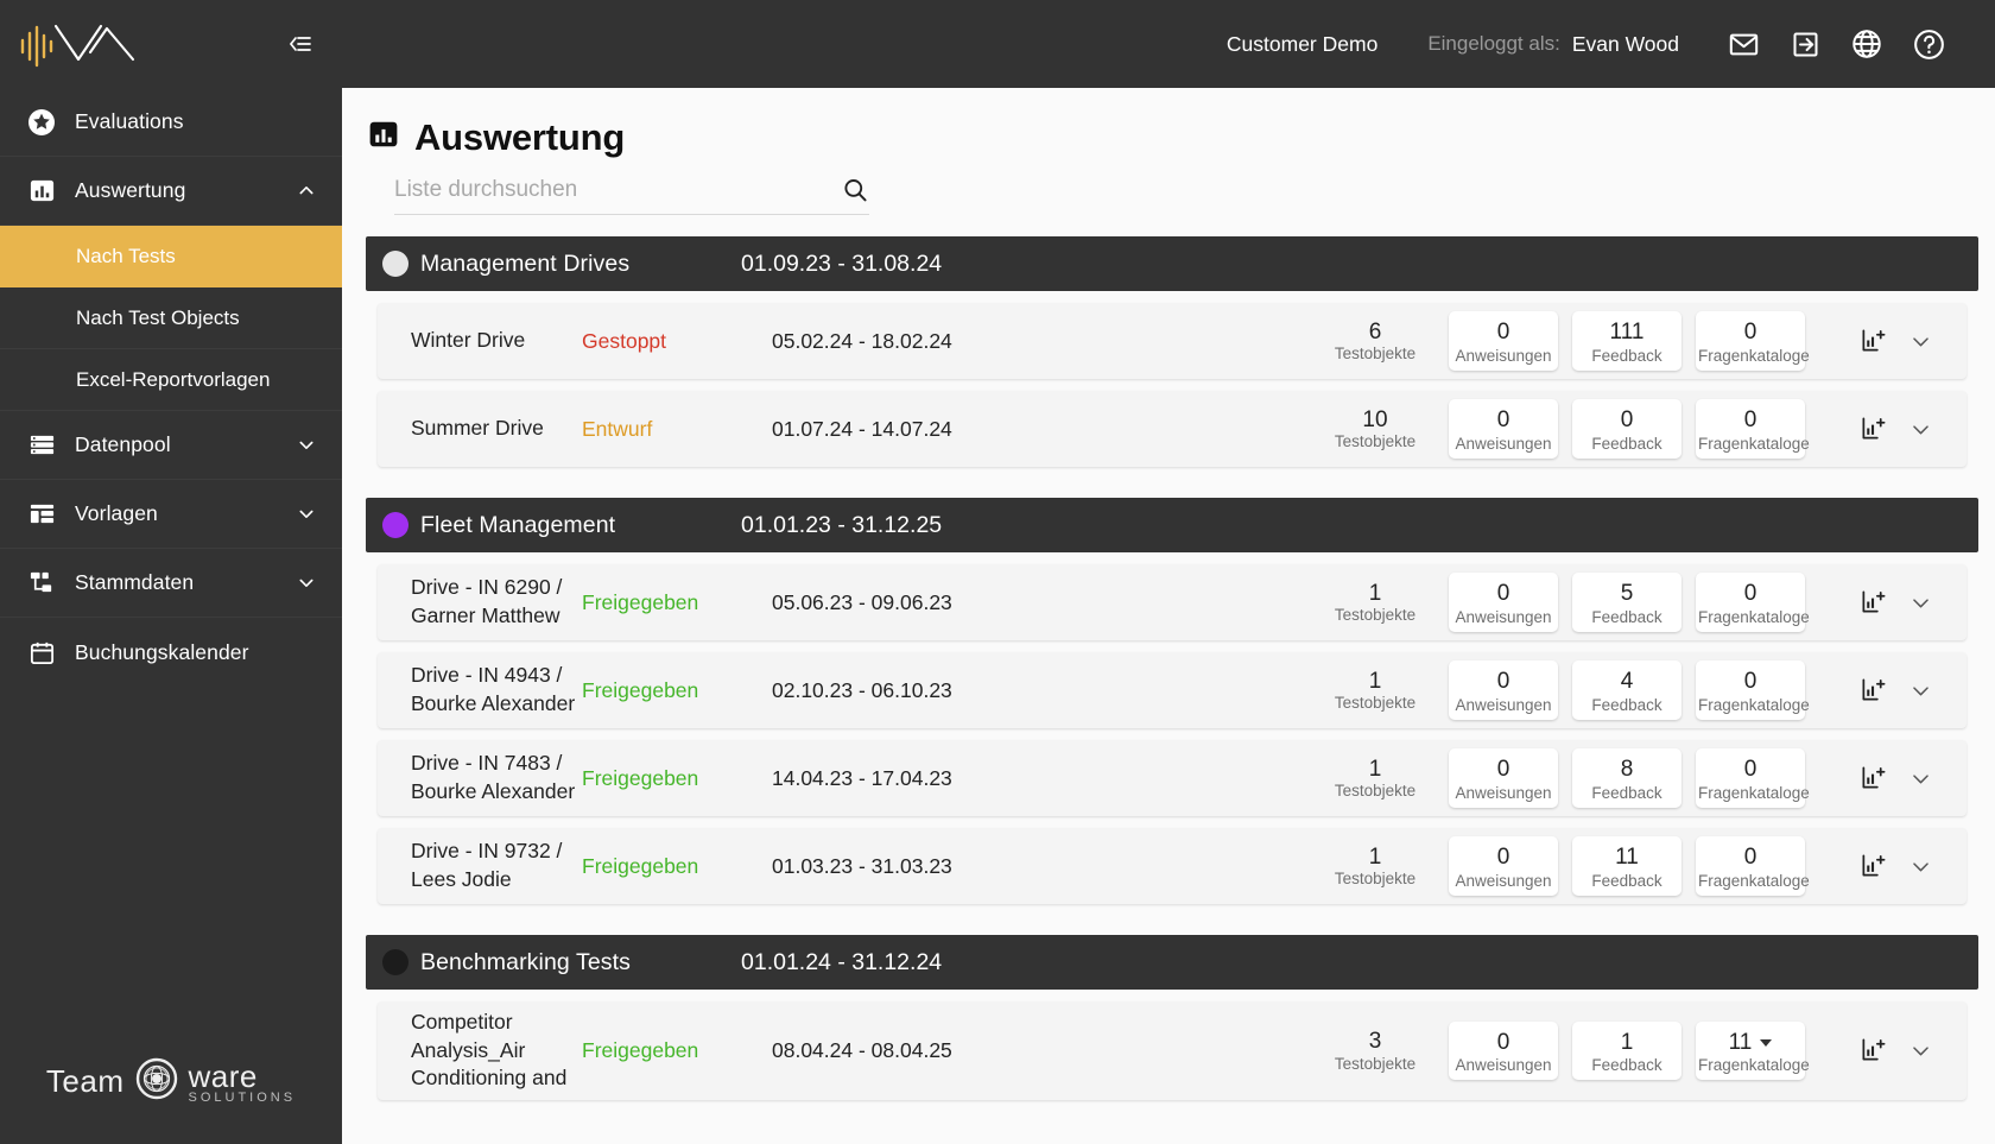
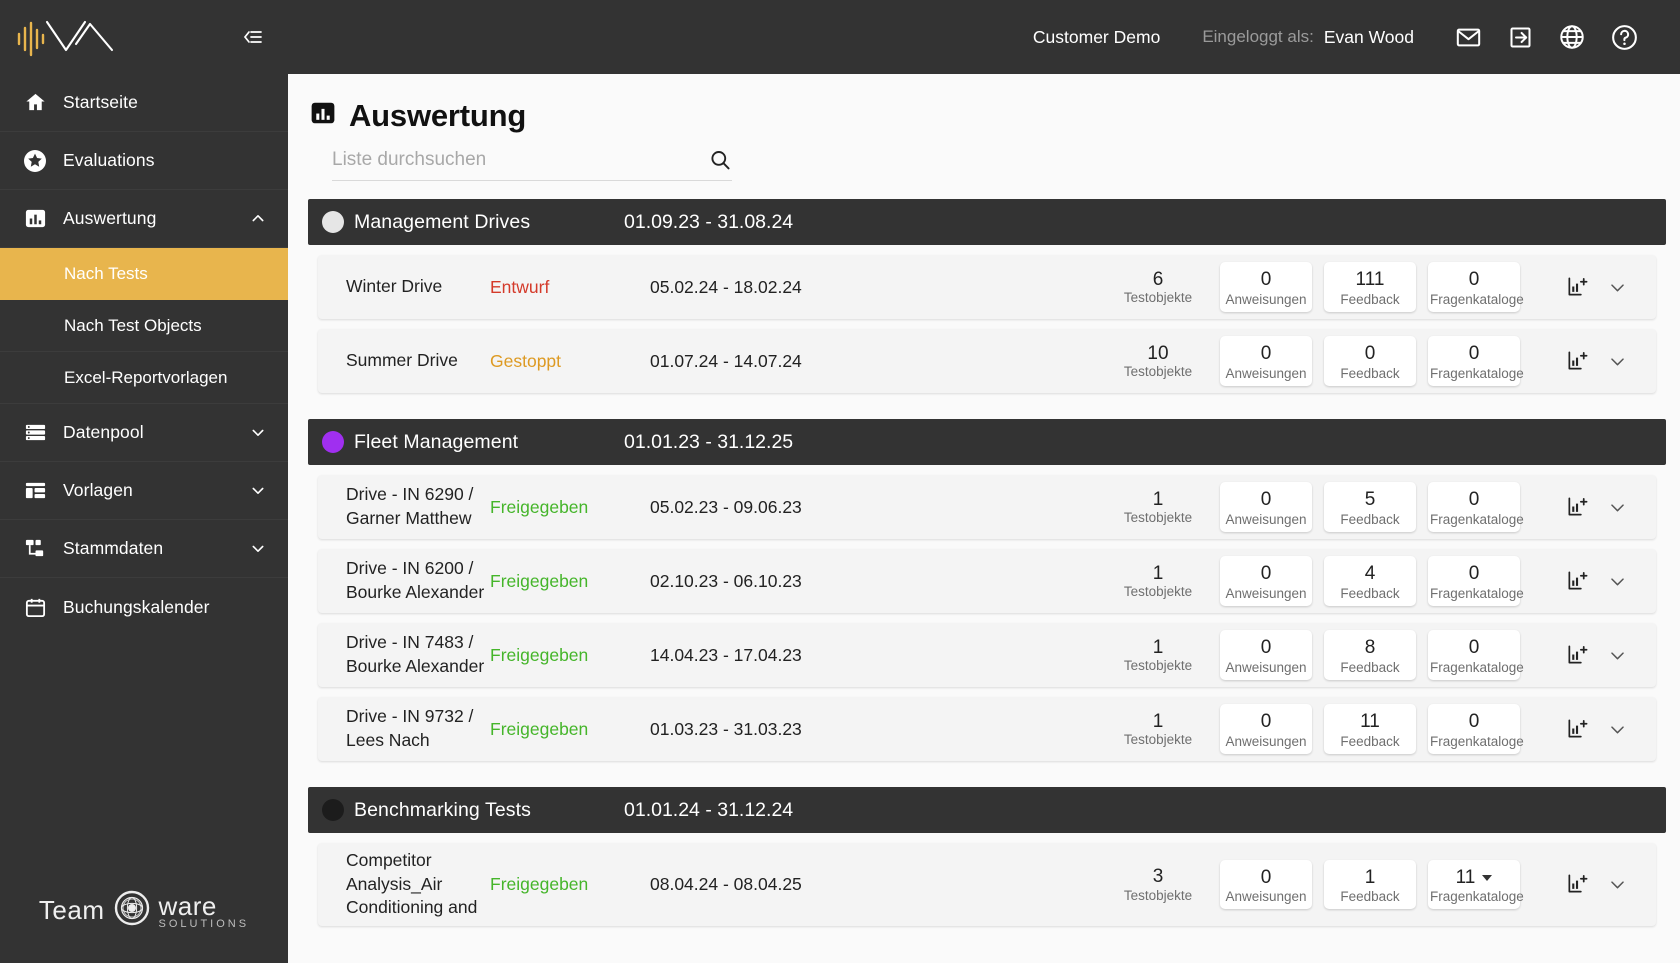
+ Startseite
  Evaluations
  Auswertung
  Nach Tests
  Nach Test Objects
  Excel-Reportvorlagen
  Datenpool
  Vorlagen
  Stammdaten
  Buchungskalender
  Team
  ware
  SOLUTIONS
  Customer Demo
  Eingeloggt als:
  Evan Wood
  Auswertung
  Liste durchsuchen
  Management Drives
  01.09.23 - 31.08.24
  Winter Drive
- Gestoppt
+ Entwurf
  05.02.24 - 18.02.24
  6
  Testobjekte
  0
  Anweisungen
  111
  Feedback
  0
  Fragenkataloge
  Summer Drive
- Entwurf
+ Gestoppt
  01.07.24 - 14.07.24
  10
  Testobjekte
  0
  Anweisungen
  0
  Feedback
  0
  Fragenkataloge
  Fleet Management
  01.01.23 - 31.12.25
  Drive - IN 6290 / Garner Matthew
  Freigegeben
- 05.06.23 - 09.06.23
+ 05.02.23 - 09.06.23
  1
  Testobjekte
  0
  Anweisungen
  5
  Feedback
  0
  Fragenkataloge
- Drive - IN 4943 / Bourke Alexander
+ Drive - IN 6200 / Bourke Alexander
  Freigegeben
  02.10.23 - 06.10.23
  1
  Testobjekte
  0
  Anweisungen
  4
  Feedback
  0
  Fragenkataloge
  Drive - IN 7483 / Bourke Alexander
  Freigegeben
  14.04.23 - 17.04.23
  1
  Testobjekte
  0
  Anweisungen
  8
  Feedback
  0
  Fragenkataloge
- Drive - IN 9732 / Lees Jodie
+ Drive - IN 9732 / Lees Nach
  Freigegeben
  01.03.23 - 31.03.23
  1
  Testobjekte
  0
  Anweisungen
  11
  Feedback
  0
  Fragenkataloge
  Benchmarking Tests
  01.01.24 - 31.12.24
  Competitor Analysis_Air Conditioning and
  Freigegeben
  08.04.24 - 08.04.25
  3
  Testobjekte
  0
  Anweisungen
  1
  Feedback
  11
  Fragenkataloge
